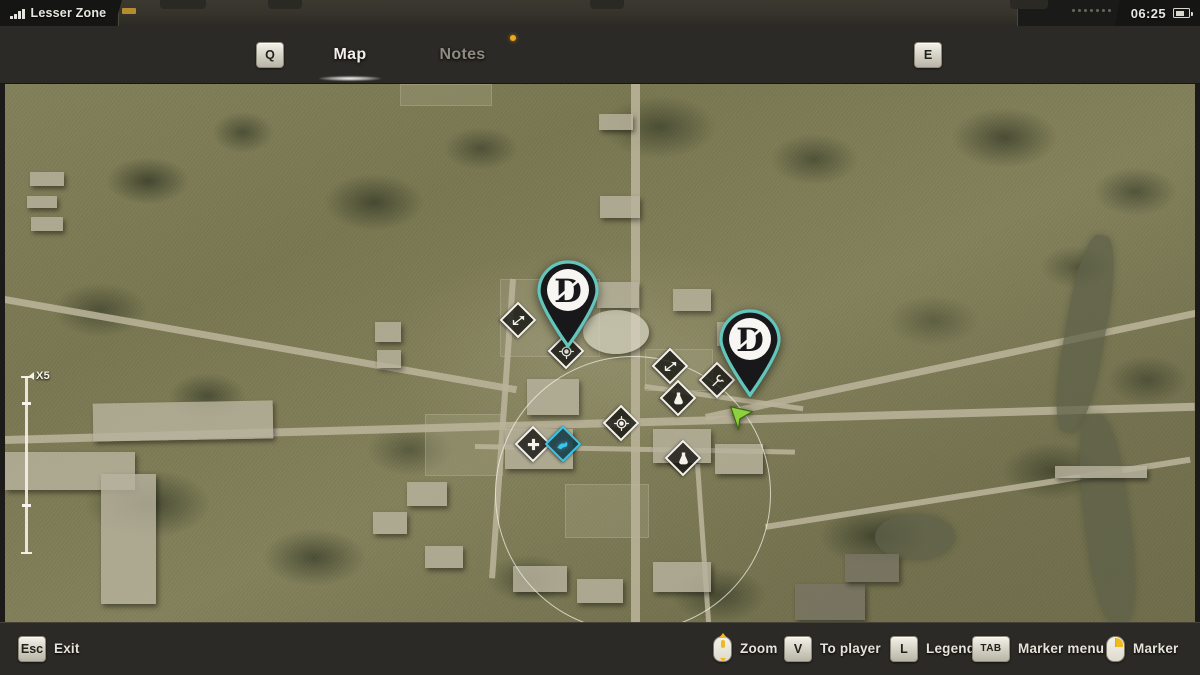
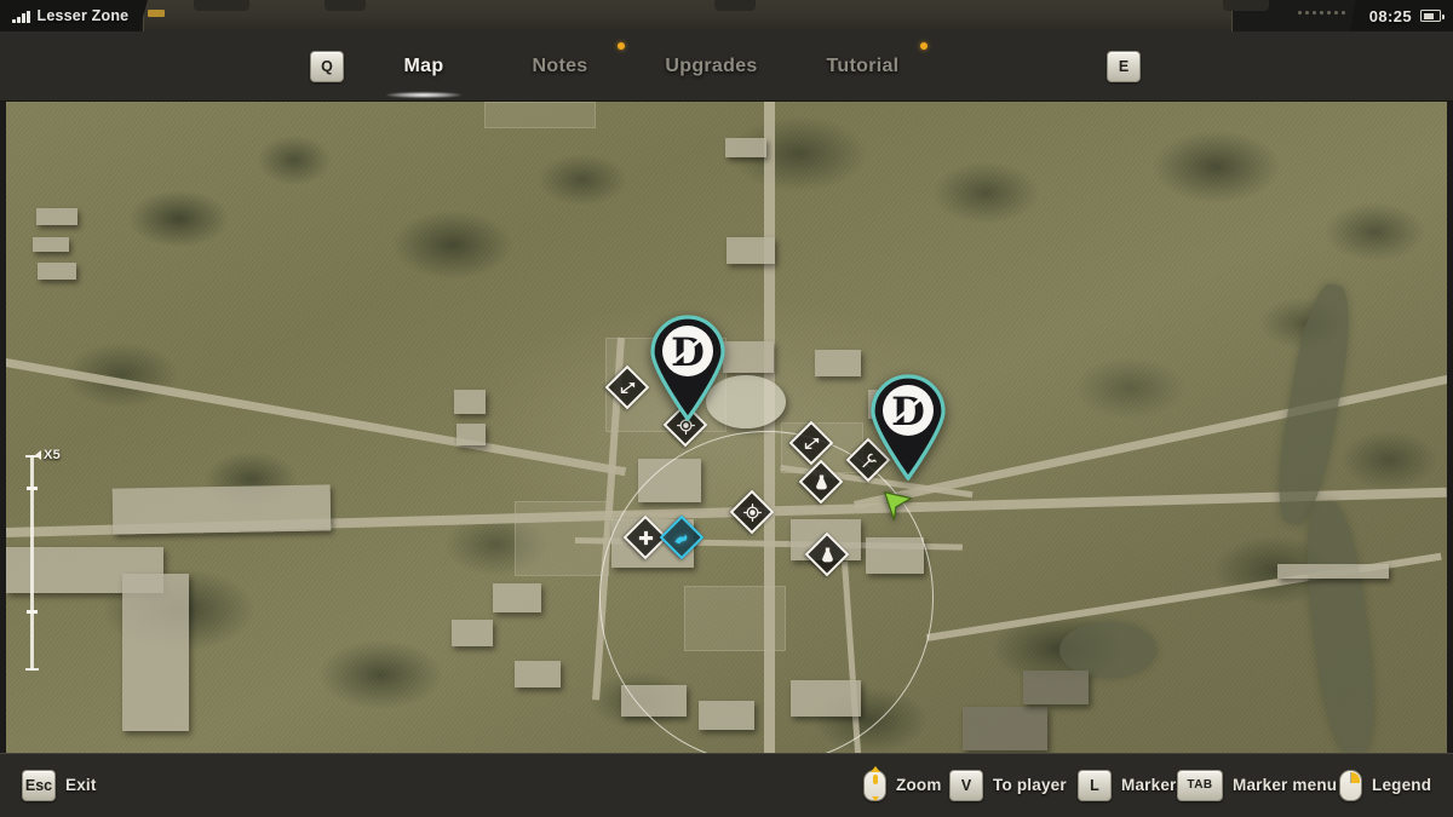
  Lesser Zone
- 06:25
+ 08:25
  Q
  Map
  Notes
+ Upgrades
+ Tutorial
  E
  X5
  Esc
  Exit
  Zoom
  V
  To player
  L
- Legend
+ Marker
  TAB
  Marker menu
- Marker
+ Legend
